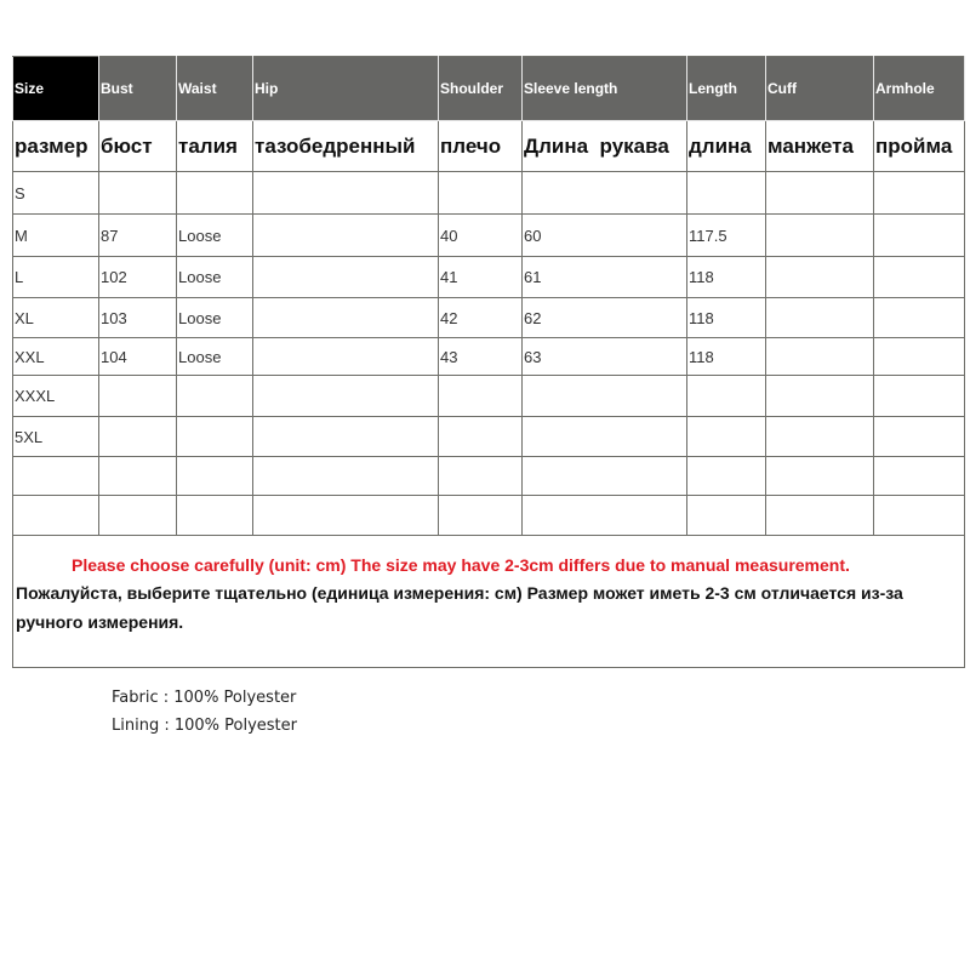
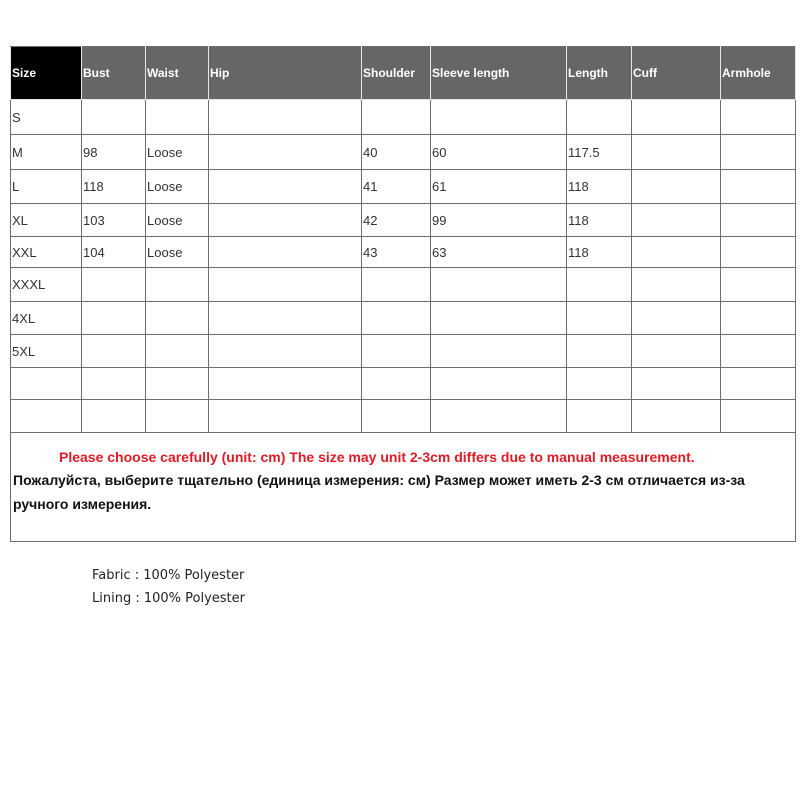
  Size	Bust	Waist	Hip	Shoulder	Sleeve length	Length	Cuff	Armhole
- размер	бюст	талия	тазобедренный	плечо	Длина рукава	длина	манжета	пройма
  S
- M	87	Loose		40	60	117.5
+ M	98	Loose		40	60	117.5
- L	102	Loose		41	61	118
+ L	118	Loose		41	61	118
- XL	103	Loose		42	62	118
+ XL	103	Loose		42	99	118
  XXL	104	Loose		43	63	118
  XXXL
+ 4XL
  5XL
- Please choose carefully (unit: cm) The size may have 2-3cm differs due to manual measurement. Пожалуйста, выберите тщательно (единица измерения: см) Размер может иметь 2-3 см отличается из-за ручного измерения.
+ Please choose carefully (unit: cm) The size may unit 2-3cm differs due to manual measurement. Пожалуйста, выберите тщательно (единица измерения: см) Размер может иметь 2-3 см отличается из-за ручного измерения.
  Fabric : 100% Polyester
  Lining : 100% Polyester
